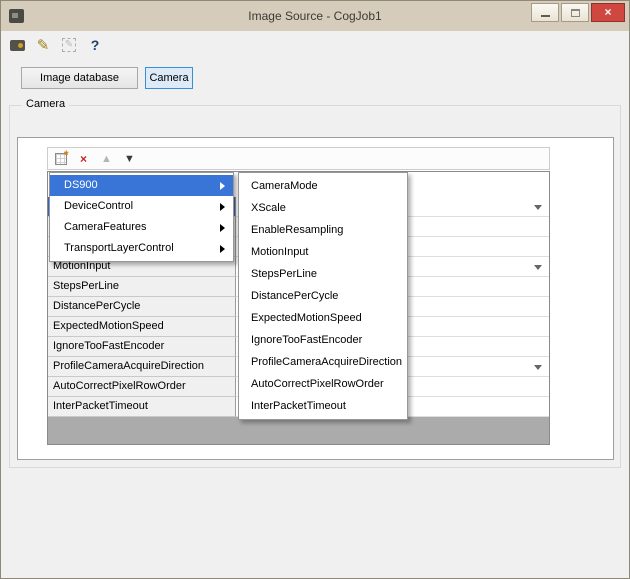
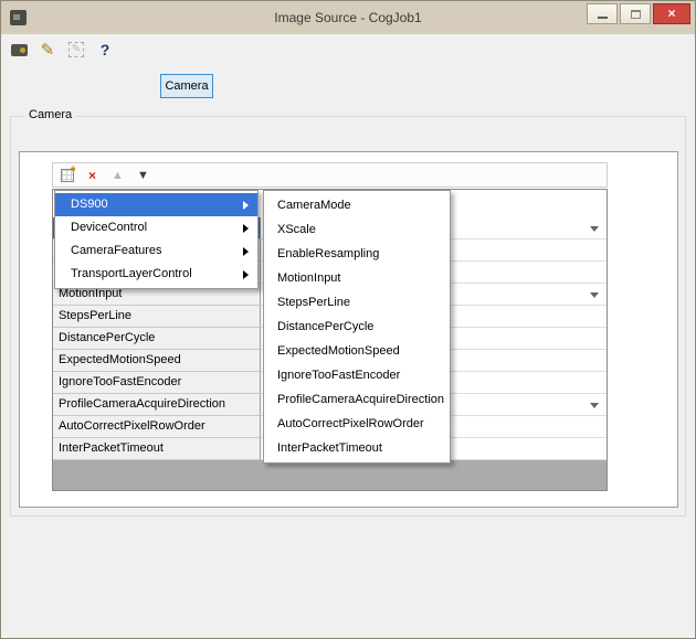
  Image Source - CogJob1
  ×
  ✎
  ✎
  ?
- Image database
  Camera
  Camera
  ×
  ▲
  ▼
  MotionInput
  StepsPerLine
  DistancePerCycle
  ExpectedMotionSpeed
  IgnoreTooFastEncoder
  ProfileCameraAcquireDirection
  AutoCorrectPixelRowOrder
  InterPacketTimeout
  DS900
  DeviceControl
  CameraFeatures
  TransportLayerControl
  CameraMode
  XScale
  EnableResampling
  MotionInput
  StepsPerLine
  DistancePerCycle
  ExpectedMotionSpeed
  IgnoreTooFastEncoder
  ProfileCameraAcquireDirection
  AutoCorrectPixelRowOrder
  InterPacketTimeout
